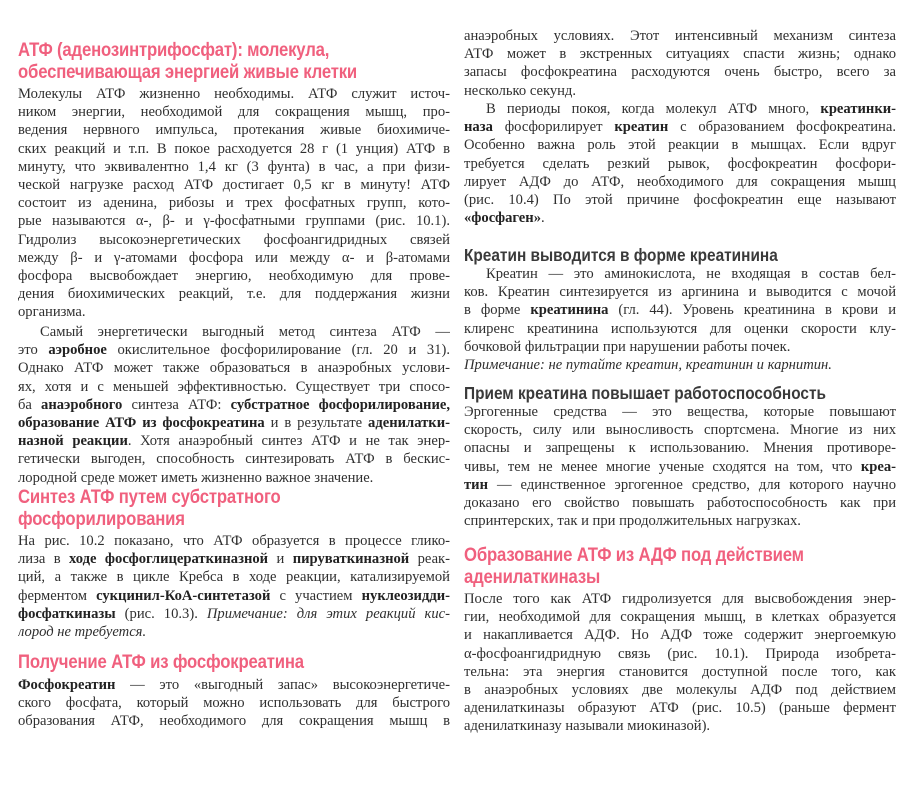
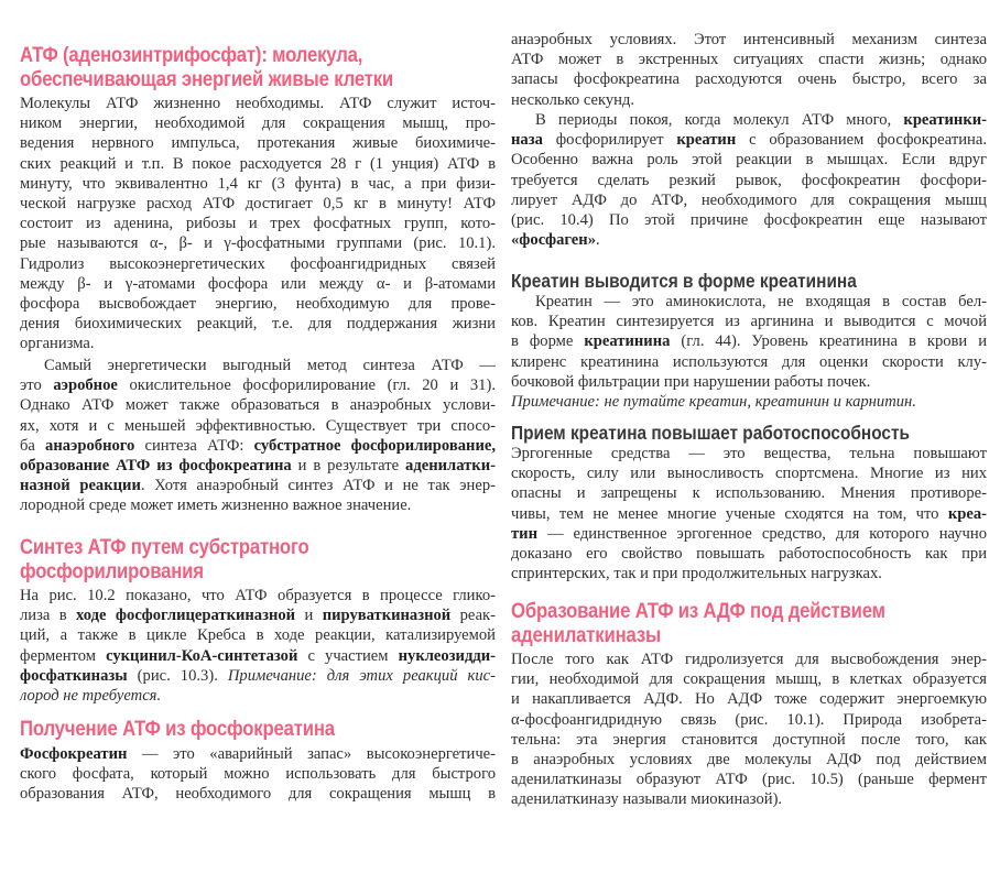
  АТФ (аденозинтрифосфат): молекула,
  обеспечивающая энергией живые клетки
  Молекулы АТФ жизненно необходимы. АТФ служит источ-
  ником энергии, необходимой для сокращения мышц, про-
  ведения нервного импульса, протекания живые биохимиче-
  ских реакций и т.п. В покое расходуется 28 г (1 унция) АТФ в
  минуту, что эквивалентно 1,4 кг (3 фунта) в час, а при физи-
  ческой нагрузке расход АТФ достигает 0,5 кг в минуту! АТФ
  состоит из аденина, рибозы и трех фосфатных групп, кото-
  рые называются α-, β- и γ-фосфатными группами (рис. 10.1).
  Гидролиз высокоэнергетических фосфоангидридных связей
  между β- и γ-атомами фосфора или между α- и β-атомами
  фосфора высвобождает энергию, необходимую для прове-
  дения биохимических реакций, т.е. для поддержания жизни
  организма.
  Самый энергетически выгодный метод синтеза АТФ —
  это аэробное окислительное фосфорилирование (гл. 20 и 31).
  Однако АТФ может также образоваться в анаэробных услови-
  ях, хотя и с меньшей эффективностью. Существует три спосо-
  ба анаэробного синтеза АТФ: субстратное фосфорилирование,
  образование АТФ из фосфокреатина и в результате аденилатки-
  назной реакции. Хотя анаэробный синтез АТФ и не так энер-
- гетически выгоден, способность синтезировать АТФ в бескис-
  лородной среде может иметь жизненно важное значение.
  Синтез АТФ путем субстратного
  фосфорилирования
  На рис. 10.2 показано, что АТФ образуется в процессе глико-
  лиза в ходе фосфоглицераткиназной и пируваткиназной реак-
  ций, а также в цикле Кребса в ходе реакции, катализируемой
  ферментом сукцинил-КоА-синтетазой с участием нуклеозидди-
  фосфаткиназы (рис. 10.3). Примечание: для этих реакций кис-
  лород не требуется.
  Получение АТФ из фосфокреатина
- Фосфокреатин — это «выгодный запас» высокоэнергетиче-
+ Фосфокреатин — это «аварийный запас» высокоэнергетиче-
  ского фосфата, который можно использовать для быстрого
  образования АТФ, необходимого для сокращения мышц в
  анаэробных условиях. Этот интенсивный механизм синтеза
  АТФ может в экстренных ситуациях спасти жизнь; однако
  запасы фосфокреатина расходуются очень быстро, всего за
  несколько секунд.
  В периоды покоя, когда молекул АТФ много, креатинки-
  наза фосфорилирует креатин с образованием фосфокреатина.
  Особенно важна роль этой реакции в мышцах. Если вдруг
  требуется сделать резкий рывок, фосфокреатин фосфори-
  лирует АДФ до АТФ, необходимого для сокращения мышц
  (рис. 10.4) По этой причине фосфокреатин еще называют
  «фосфаген».
  Креатин выводится в форме креатинина
  Креатин — это аминокислота, не входящая в состав бел-
  ков. Креатин синтезируется из аргинина и выводится с мочой
  в форме креатинина (гл. 44). Уровень креатинина в крови и
  клиренс креатинина используются для оценки скорости клу-
  бочковой фильтрации при нарушении работы почек.
  Примечание: не путайте креатин, креатинин и карнитин.
  Прием креатина повышает работоспособность
- Эргогенные средства — это вещества, которые повышают
+ Эргогенные средства — это вещества, тельна повышают
  скорость, силу или выносливость спортсмена. Многие из них
  опасны и запрещены к использованию. Мнения противоре-
  чивы, тем не менее многие ученые сходятся на том, что креа-
  тин — единственное эргогенное средство, для которого научно
  доказано его свойство повышать работоспособность как при
  спринтерских, так и при продолжительных нагрузках.
  Образование АТФ из АДФ под действием
  аденилаткиназы
  После того как АТФ гидролизуется для высвобождения энер-
  гии, необходимой для сокращения мышц, в клетках образуется
  и накапливается АДФ. Но АДФ тоже содержит энергоемкую
  α-фосфоангидридную связь (рис. 10.1). Природа изобрета-
  тельна: эта энергия становится доступной после того, как
  в анаэробных условиях две молекулы АДФ под действием
  аденилаткиназы образуют АТФ (рис. 10.5) (раньше фермент
  аденилаткиназу называли миокиназой).
